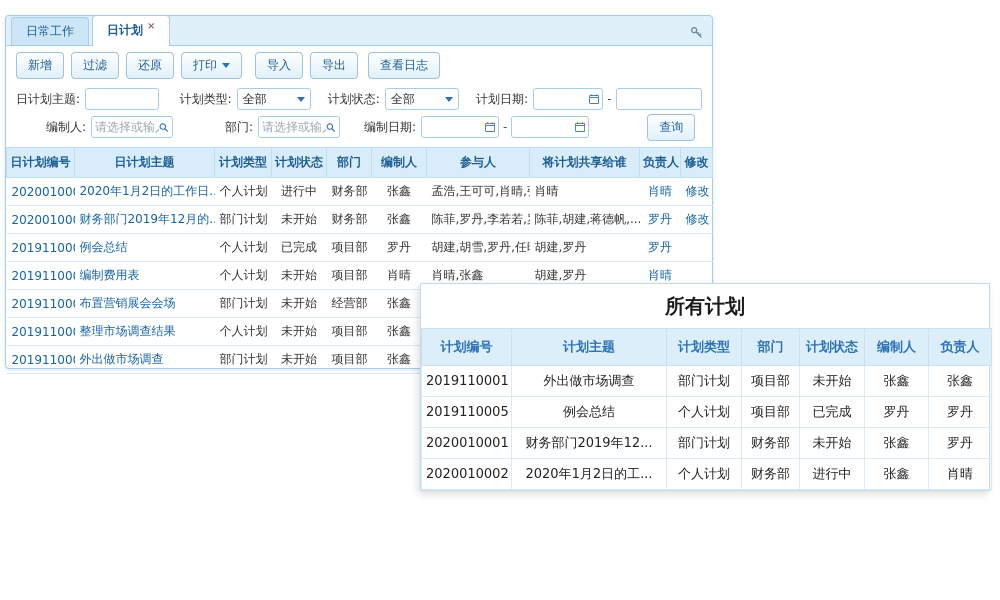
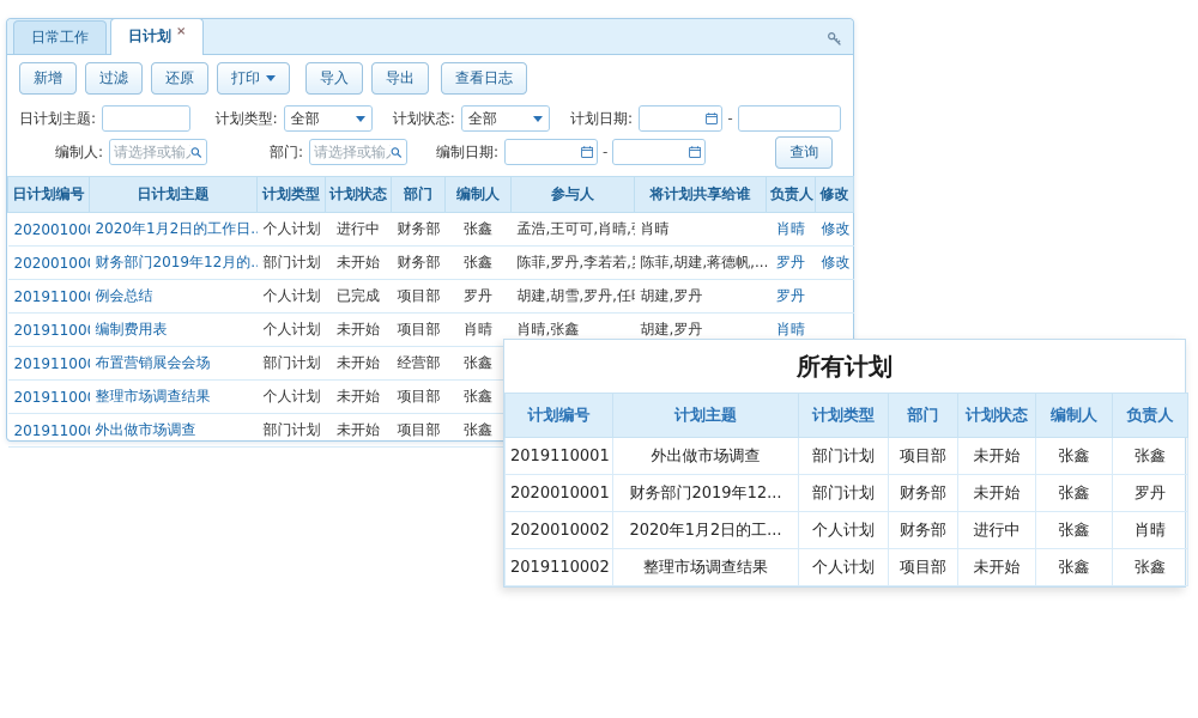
  日常工作
  日计划 ×
  新增
  过滤
  还原
  打印
  导入
  导出
  查看日志
  日计划主题:
  计划类型:
  全部
  计划状态:
  全部
  计划日期:
  -
  编制人:
  请选择或输
  部门:
  请选择或输
  编制日期:
  -
  查询
  日计划编号	日计划主题	计划类型	计划状态	部门	编制人	参与人	将计划共享给谁	负责人	修改
  20200100	2020年1月2日的工作日.	个人计划	进行中	财务部	张鑫	孟浩,王可可,肖晴,	肖晴	肖晴	修改
  20200100	财务部门2019年12月的.	部门计划	未开始	财务部	张鑫	陈菲,罗丹,李若若,	陈菲,胡建,蒋德帆,...	罗丹	修改
  20191100	例会总结	个人计划	已完成	项目部	罗丹	胡建,胡雪,罗丹,任	胡建,罗丹	罗丹
  20191100	编制费用表	个人计划	未开始	项目部	肖晴	肖晴,张鑫	胡建,罗丹	肖晴
  20191100	布置营销展会会场	部门计划	未开始	经营部	张鑫
  20191100	整理市场调查结果	个人计划	未开始	项目部	张鑫
  20191100	外出做市场调查	部门计划	未开始	项目部	张鑫
  所有计划
  计划编号	计划主题	计划类型	部门	计划状态	编制人	负责人
  2019110001	外出做市场调查	部门计划	项目部	未开始	张鑫	张鑫
- 2019110005	例会总结	个人计划	项目部	已完成	罗丹	罗丹
  2020010001	财务部门2019年12...	部门计划	财务部	未开始	张鑫	罗丹
  2020010002	2020年1月2日的工...	个人计划	财务部	进行中	张鑫	肖晴
+ 2019110002	整理市场调查结果	个人计划	项目部	未开始	张鑫	张鑫
